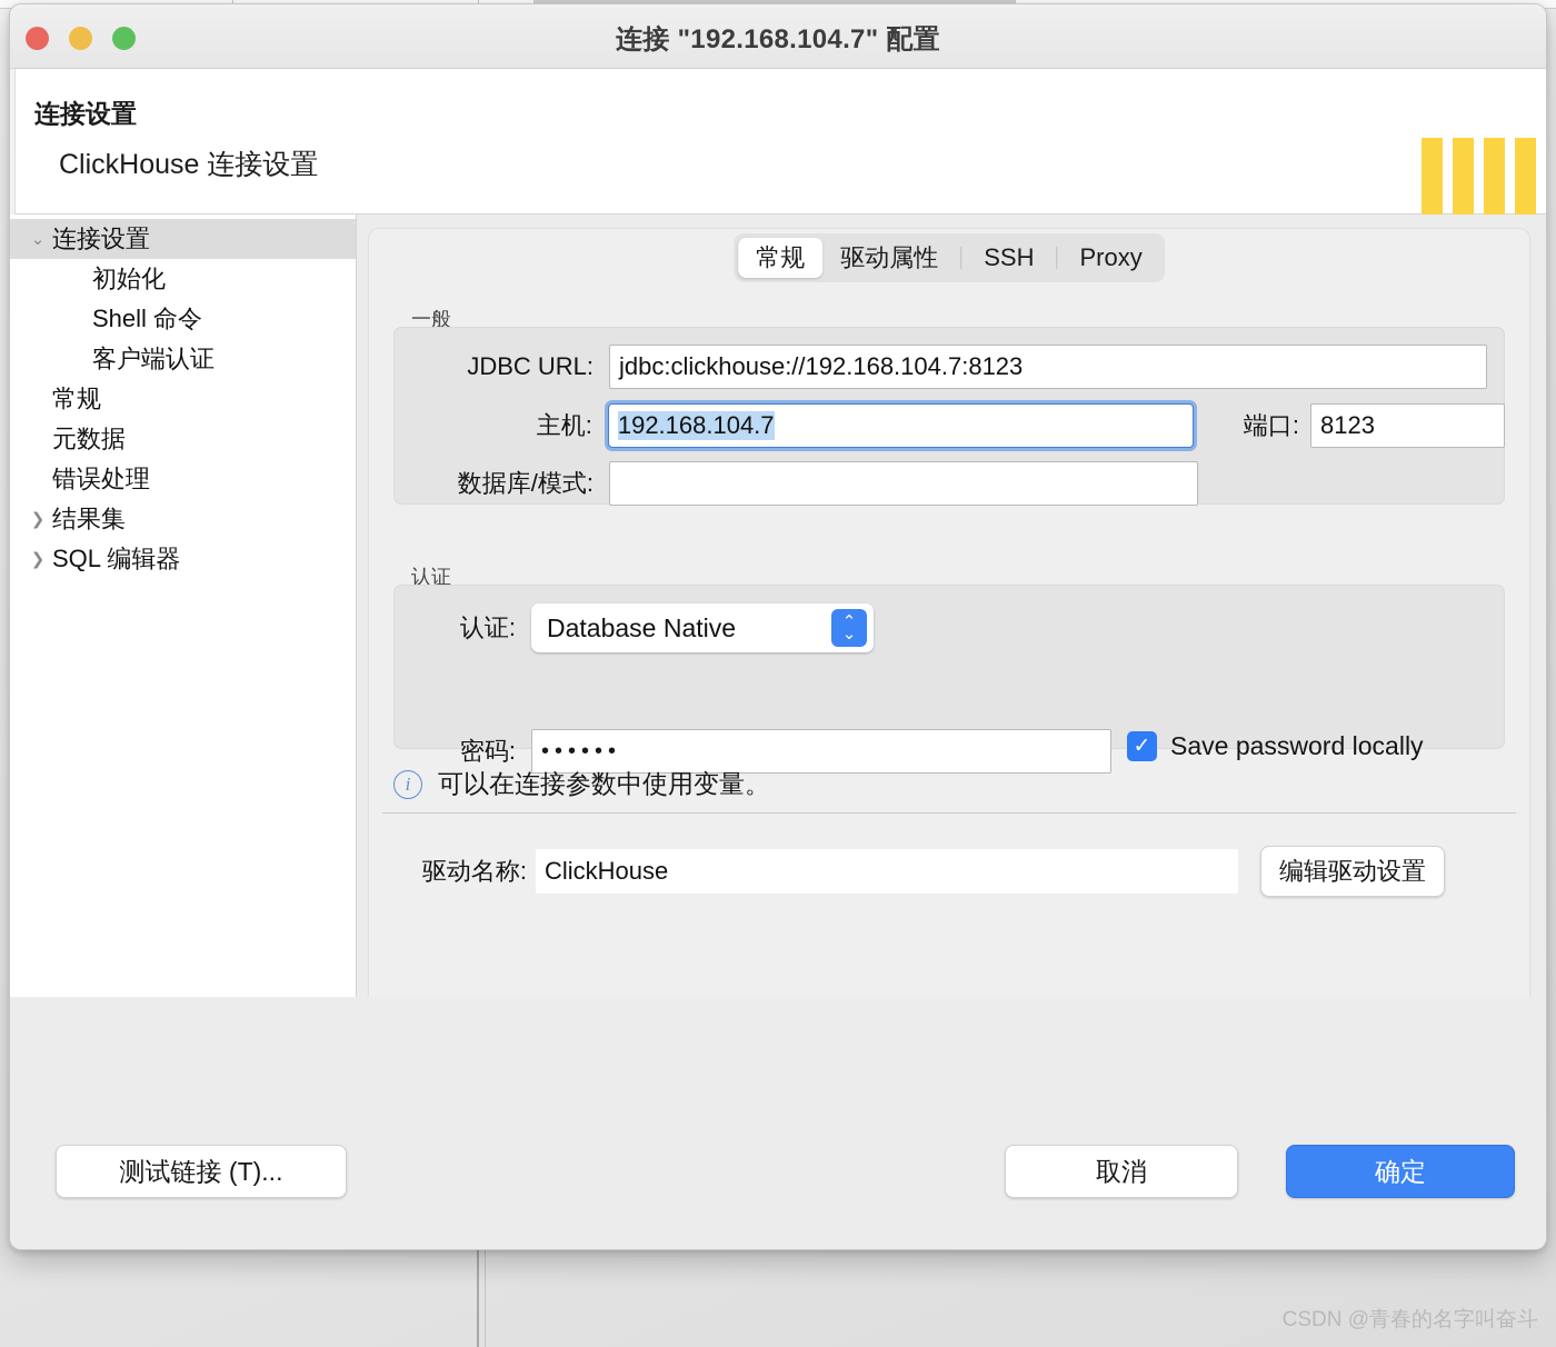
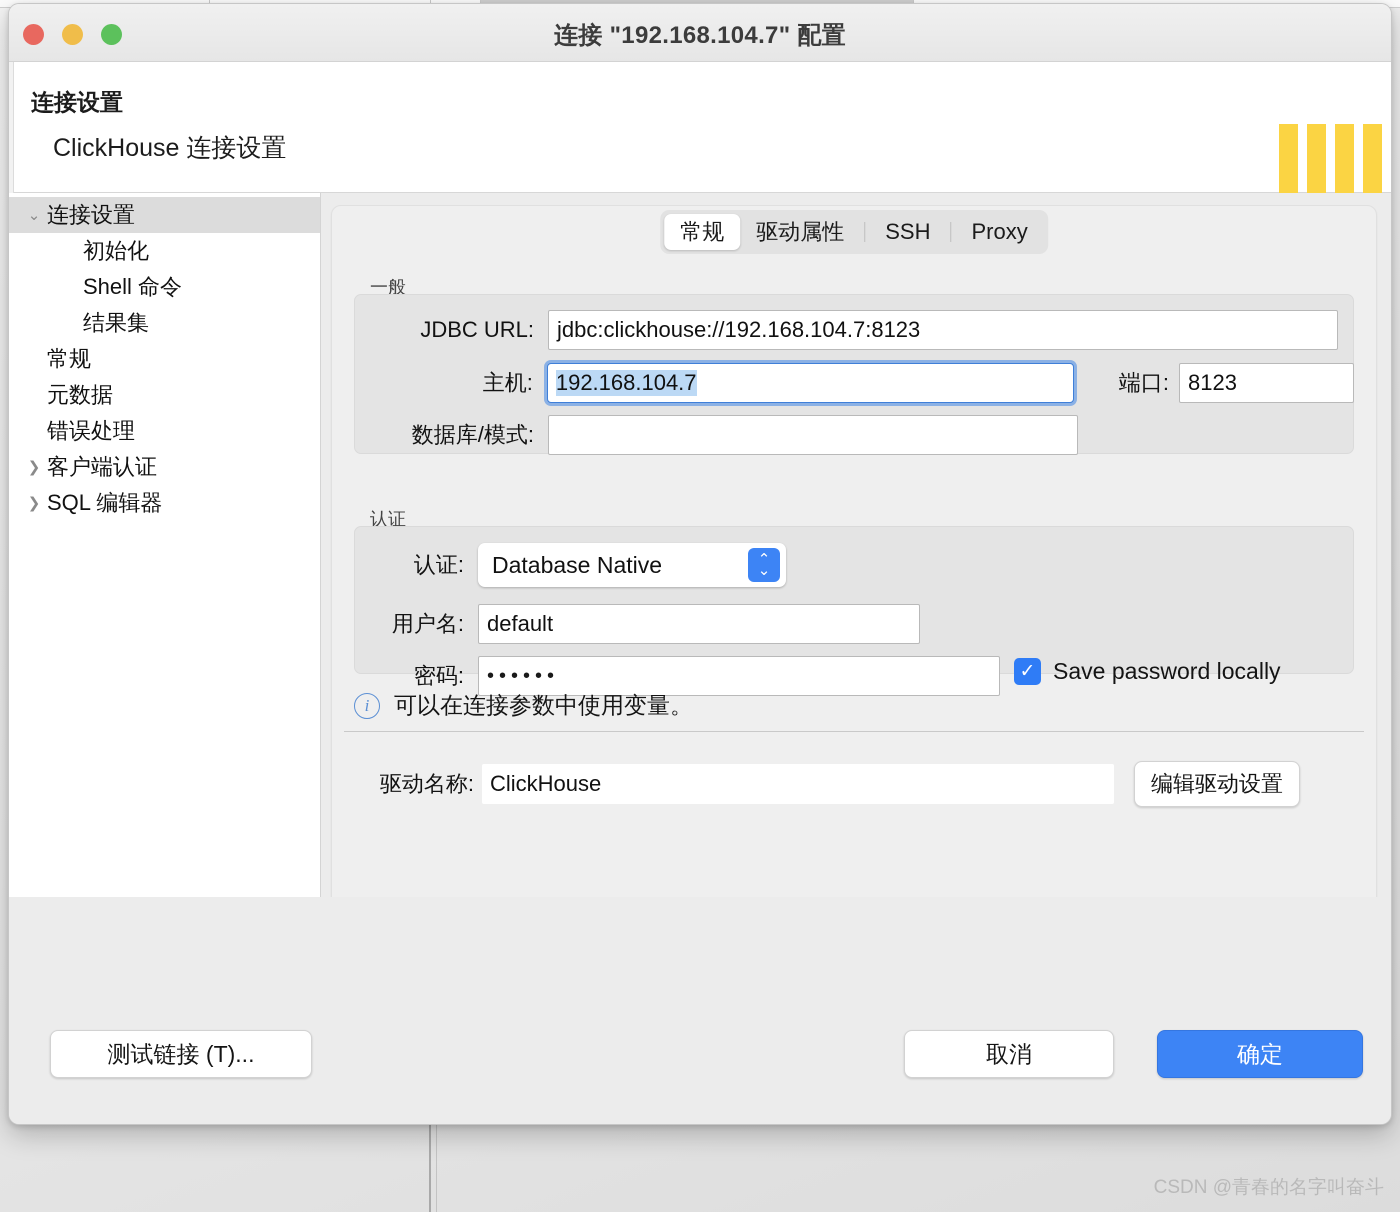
  连接 "192.168.104.7" 配置
  连接设置
  ClickHouse 连接设置
  ⌄
  连接设置
  初始化
  Shell 命令
- 客户端认证
+ 结果集
  常规
  元数据
  错误处理
  ❯
- 结果集
+ 客户端认证
  ❯
  SQL 编辑器
  常规
  驱动属性
  SSH
  Proxy
  一般
  JDBC URL:
  jdbc:clickhouse://192.168.104.7:8123
  主机:
  192.168.104.7
  端口:
  8123
  数据库/模式:
  认证
  认证:
  Database Native
  ⌃
  ⌄
+ 用户名:
+ default
  密码:
  ••••••
  ✓
  Save password locally
  i
  可以在连接参数中使用变量。
  驱动名称:
  ClickHouse
  编辑驱动设置
  测试链接 (T)...
  取消
  确定
  CSDN @青春的名字叫奋斗
